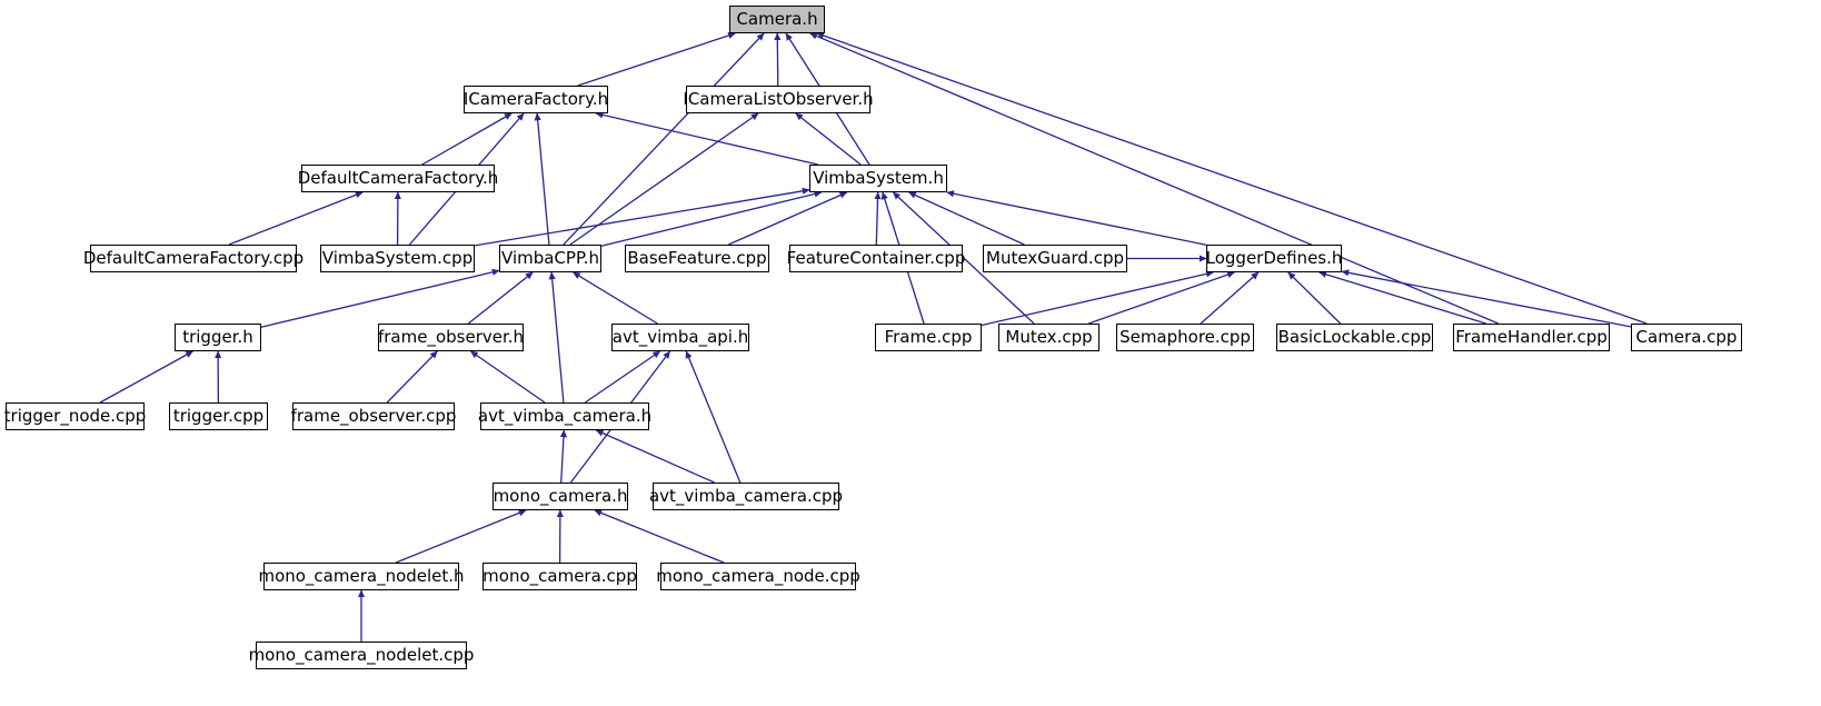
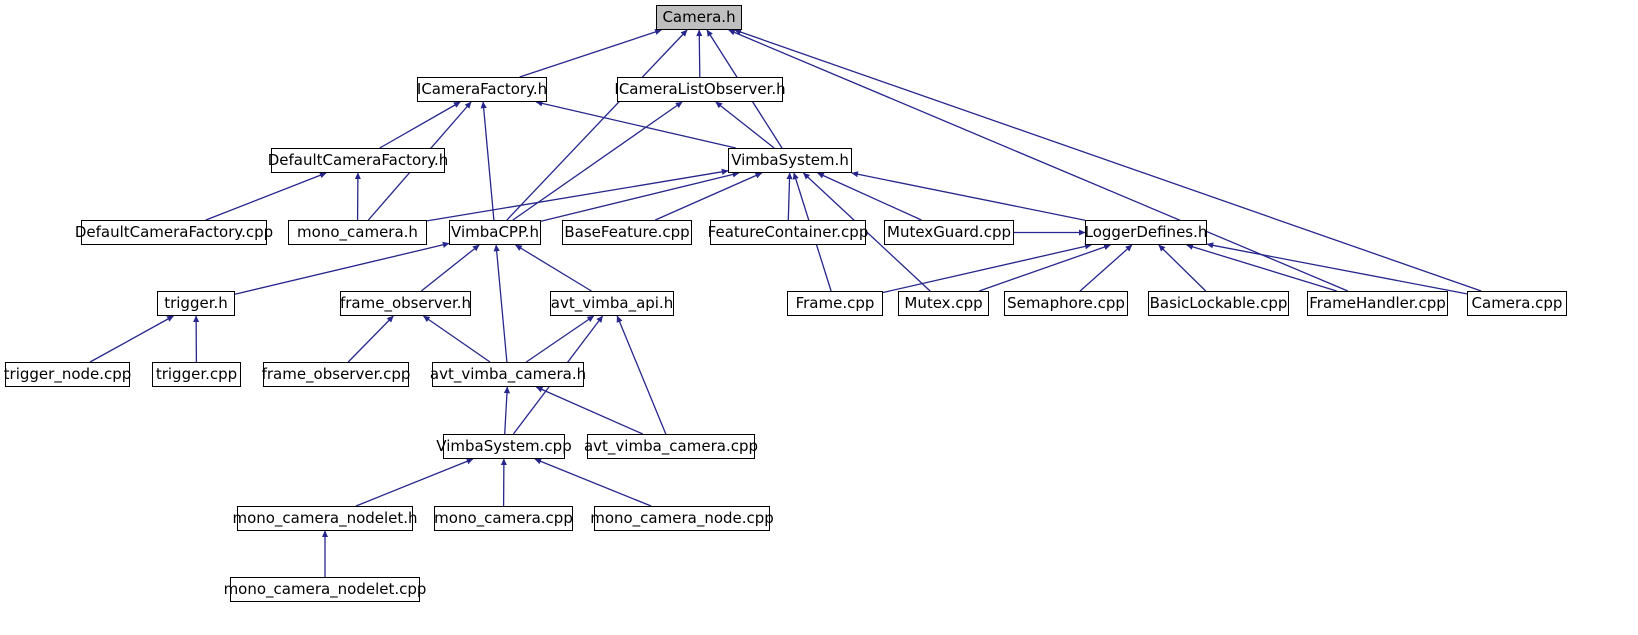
  Camera.h
  ICameraFactory.h
  ICameraListObserver.h
  DefaultCameraFactory.h
  VimbaSystem.h
  DefaultCameraFactory.cpp
- VimbaSystem.cpp
+ mono_camera.h
  VimbaCPP.h
  BaseFeature.cpp
  FeatureContainer.cpp
  MutexGuard.cpp
  LoggerDefines.h
  trigger.h
  frame_observer.h
  avt_vimba_api.h
  Frame.cpp
  Mutex.cpp
  Semaphore.cpp
  BasicLockable.cpp
  FrameHandler.cpp
  Camera.cpp
  trigger_node.cpp
  trigger.cpp
  frame_observer.cpp
  avt_vimba_camera.h
- mono_camera.h
+ VimbaSystem.cpp
  avt_vimba_camera.cpp
  mono_camera_nodelet.h
  mono_camera.cpp
  mono_camera_node.cpp
  mono_camera_nodelet.cpp
